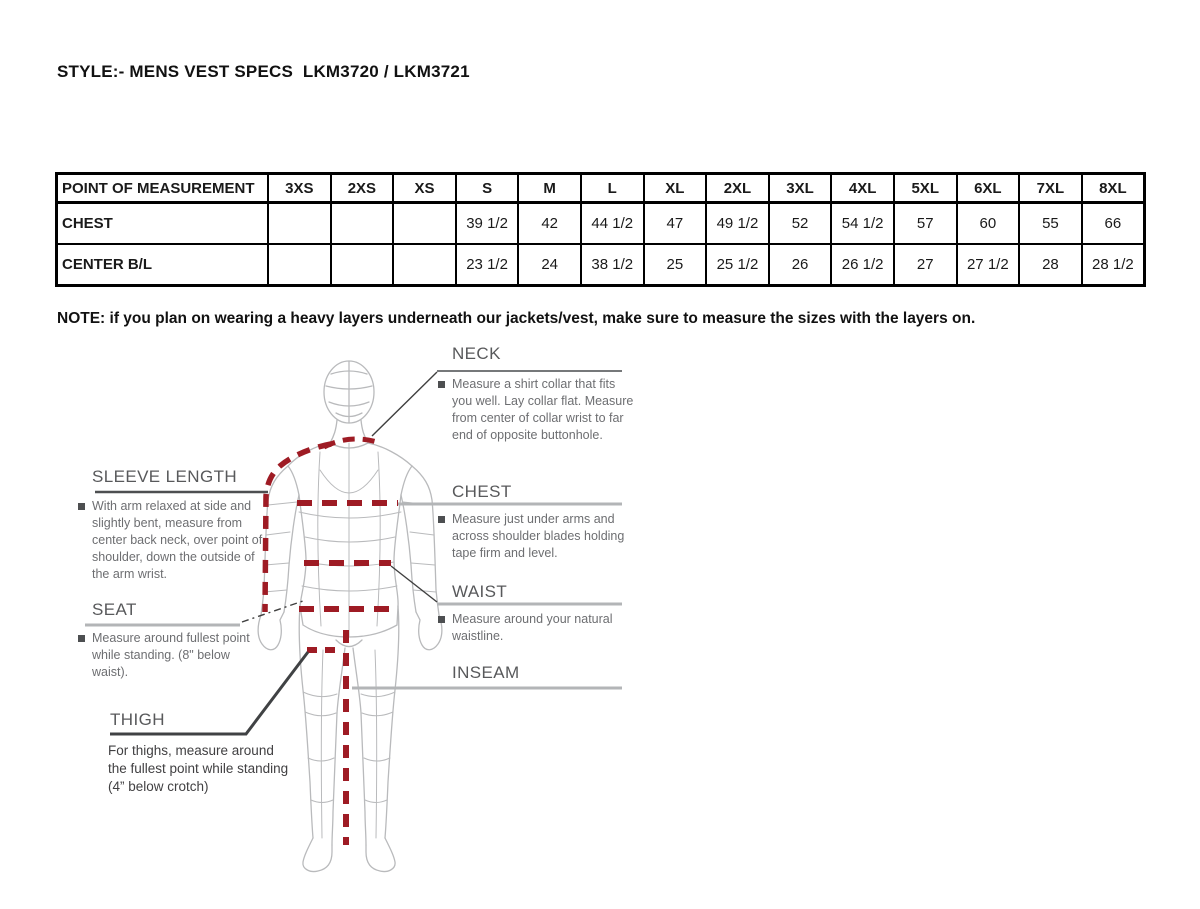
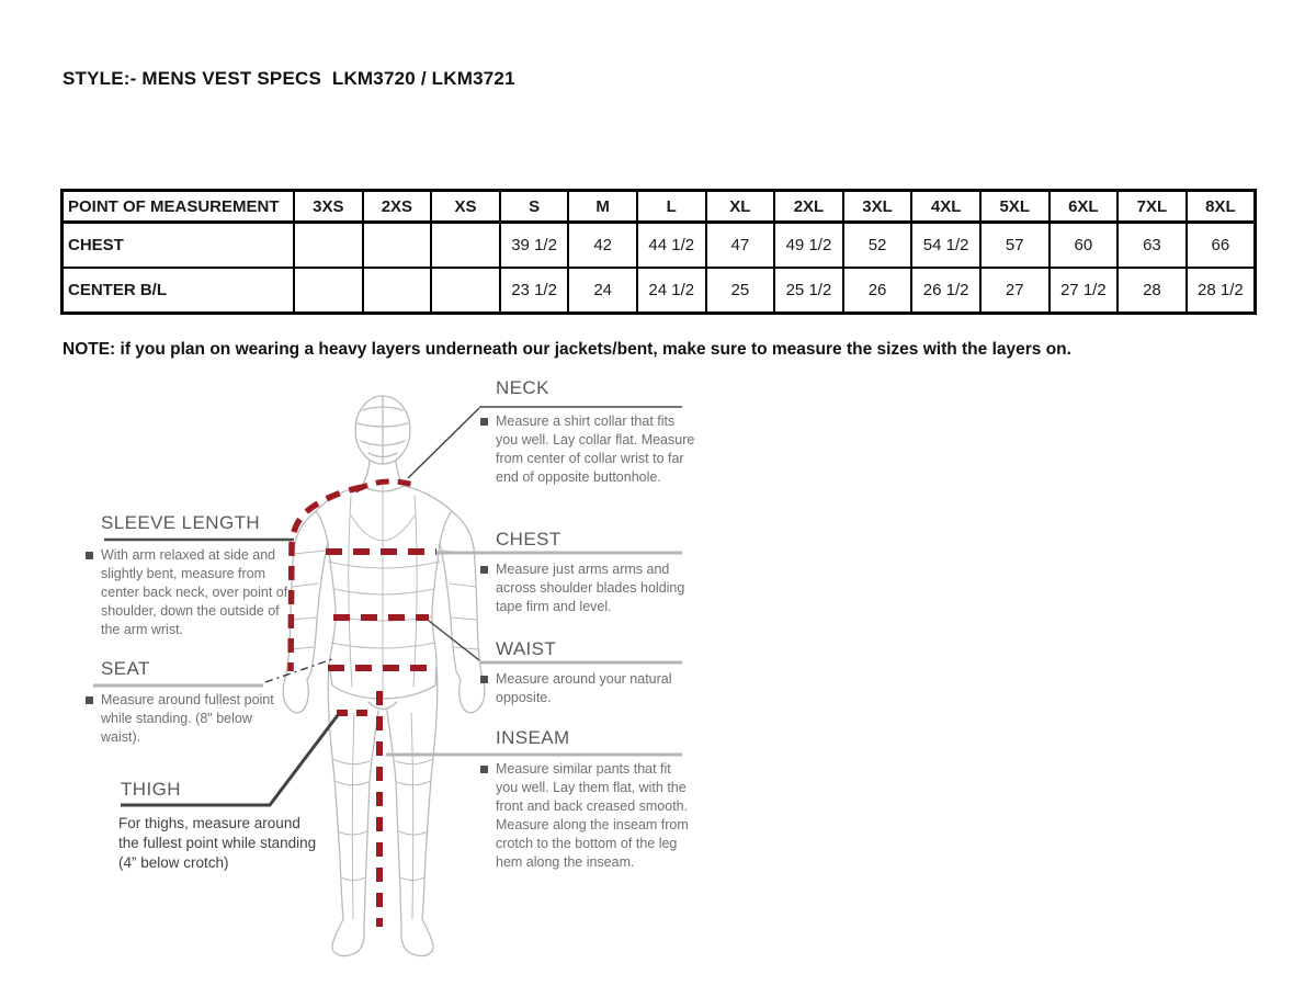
  STYLE:- MENS VEST SPECS LKM3720 / LKM3721
  POINT OF MEASUREMENT	3XS	2XS	XS	S	M	L	XL	2XL	3XL	4XL	5XL	6XL	7XL	8XL
- CHEST				39 1/2	42	44 1/2	47	49 1/2	52	54 1/2	57	60	55	66
+ CHEST				39 1/2	42	44 1/2	47	49 1/2	52	54 1/2	57	60	63	66
- CENTER B/L				23 1/2	24	38 1/2	25	25 1/2	26	26 1/2	27	27 1/2	28	28 1/2
+ CENTER B/L				23 1/2	24	24 1/2	25	25 1/2	26	26 1/2	27	27 1/2	28	28 1/2
- NOTE: if you plan on wearing a heavy layers underneath our jackets/vest, make sure to measure the sizes with the layers on.
+ NOTE: if you plan on wearing a heavy layers underneath our jackets/bent, make sure to measure the sizes with the layers on.
  NECK
  Measure a shirt collar that fits you well. Lay collar flat. Measure from center of collar wrist to far end of opposite buttonhole.
  SLEEVE LENGTH
  With arm relaxed at side and slightly bent, measure from center back neck, over point of shoulder, down the outside of the arm wrist.
  CHEST
- Measure just under arms and across shoulder blades holding tape firm and level.
+ Measure just arms arms and across shoulder blades holding tape firm and level.
  WAIST
- Measure around your natural waistline.
+ Measure around your natural opposite.
  SEAT
  Measure around fullest point while standing. (8" below waist).
  INSEAM
+ Measure similar pants that fit you well. Lay them flat, with the front and back creased smooth. Measure along the inseam from crotch to the bottom of the leg hem along the inseam.
  THIGH
  For thighs, measure around the fullest point while standing (4” below crotch)
